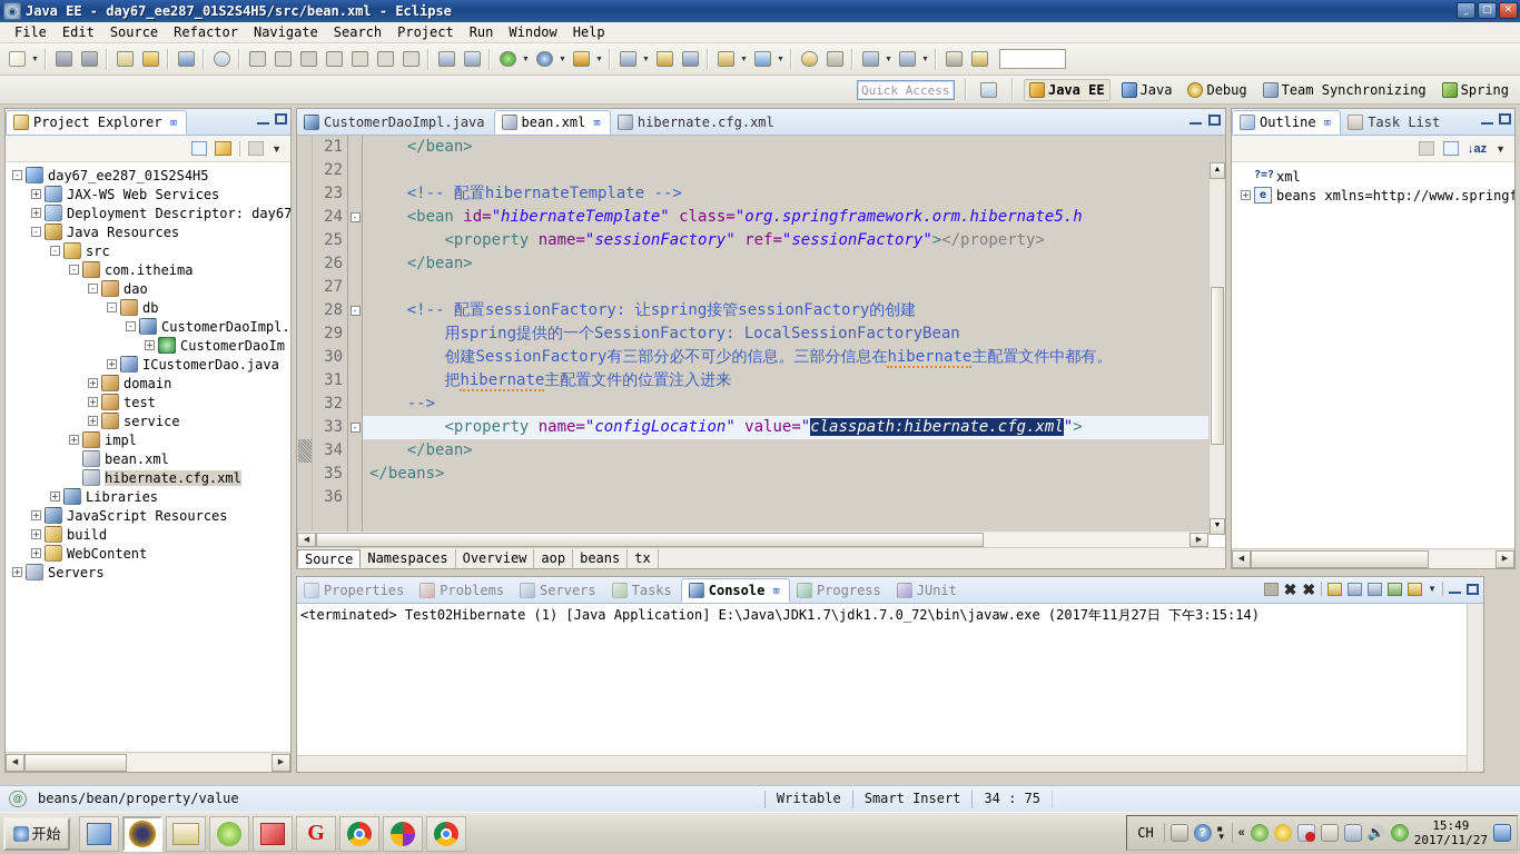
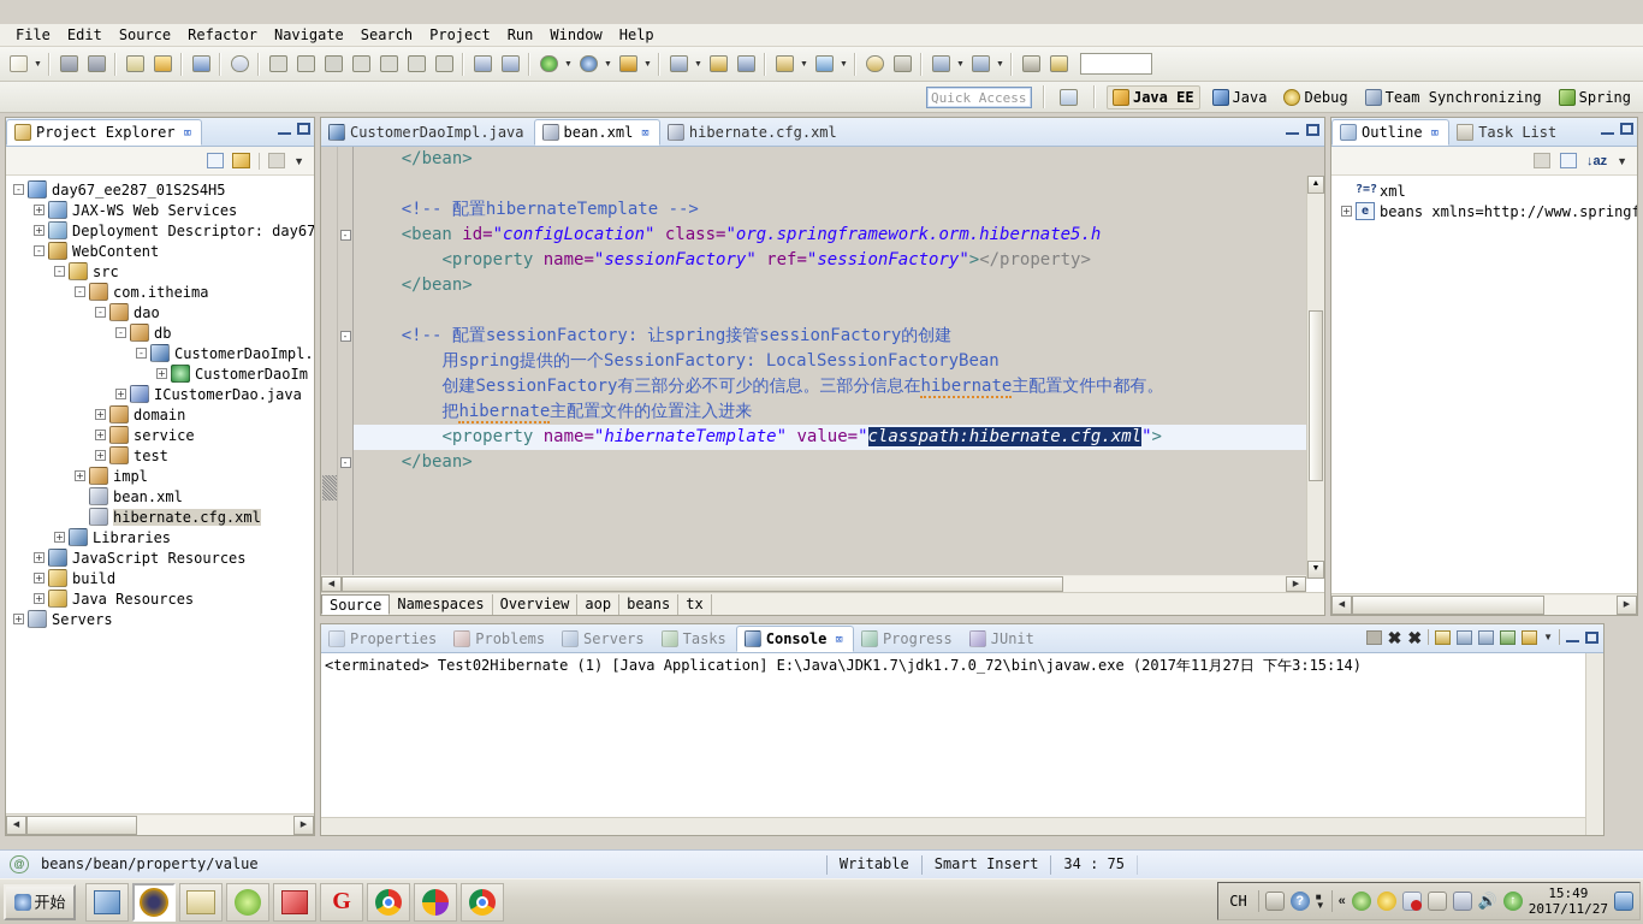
- ◉
- Java EE - day67_ee287_01S2S4H5/src/bean.xml - Eclipse
- _
- □
- ✕
  File
  Edit
  Source
  Refactor
  Navigate
  Search
  Project
  Run
  Window
  Help
  Quick Access
  Java EE
  Java
  Debug
  Team Synchronizing
  Spring
  Project Explorer
  ⌧
  ▼
  -
  day67_ee287_01S2S4H5
  +
  JAX-WS Web Services
  +
  Deployment Descriptor: day67
  -
- Java Resources
+ WebContent
  -
  src
  -
  com.itheima
  -
  dao
  -
  db
  -
  CustomerDaoImpl.
  +
  CustomerDaoIm
  +
  ICustomerDao.java
  +
  domain
  +
- test
+ service
  +
- service
+ test
  +
  impl
  bean.xml
  hibernate.cfg.xml
  +
  Libraries
  +
  JavaScript Resources
  +
  build
  +
- WebContent
+ Java Resources
  +
  Servers
  CustomerDaoImpl.java
  bean.xml
  ⌧
  hibernate.cfg.xml
- 21
- 22
- 23
- 24
- 25
- 26
- 27
- 28
- 29
- 30
- 31
- 32
- 33
- 34
- 35
- 36
  -
  -
  -
  </bean>
  <!-- 配置hibernateTemplate -->
- <bean id="hibernateTemplate" class="org.springframework.orm.hibernate5.h
+ <bean id="configLocation" class="org.springframework.orm.hibernate5.h
  <property name="sessionFactory" ref="sessionFactory"></property>
  </bean>
  <!-- 配置sessionFactory: 让spring接管sessionFactory的创建
  用spring提供的一个SessionFactory: LocalSessionFactoryBean
  创建SessionFactory有三部分必不可少的信息。三部分信息在hibernate主配置文件中都有。
  把hibernate主配置文件的位置注入进来
- -->
- <property name="configLocation" value="classpath:hibernate.cfg.xml">
+ <property name="hibernateTemplate" value="classpath:hibernate.cfg.xml">
  </bean>
- </beans>
  Source
  Namespaces
  Overview
  aop
  beans
  tx
  Outline
  ⌧
  Task List
  ↓az
  ▼
  ?=?
  xml
  +
  e
  beans xmlns=http://www.springf
  Properties
  Problems
  Servers
  Tasks
  Console
  ⌧
  Progress
  JUnit
  ✖
  ✖
  ▼
  <terminated> Test02Hibernate (1) [Java Application] E:\Java\JDK1.7\jdk1.7.0_72\bin\javaw.exe (2017年11月27日 下午3:15:14)
  @
  beans/bean/property/value
  Writable
  Smart Insert
  34 : 75
  开始
  G
  CH
  ?
  ■
  ▼
  «
  🔊
  ↑
  15:49
  2017/11/27
